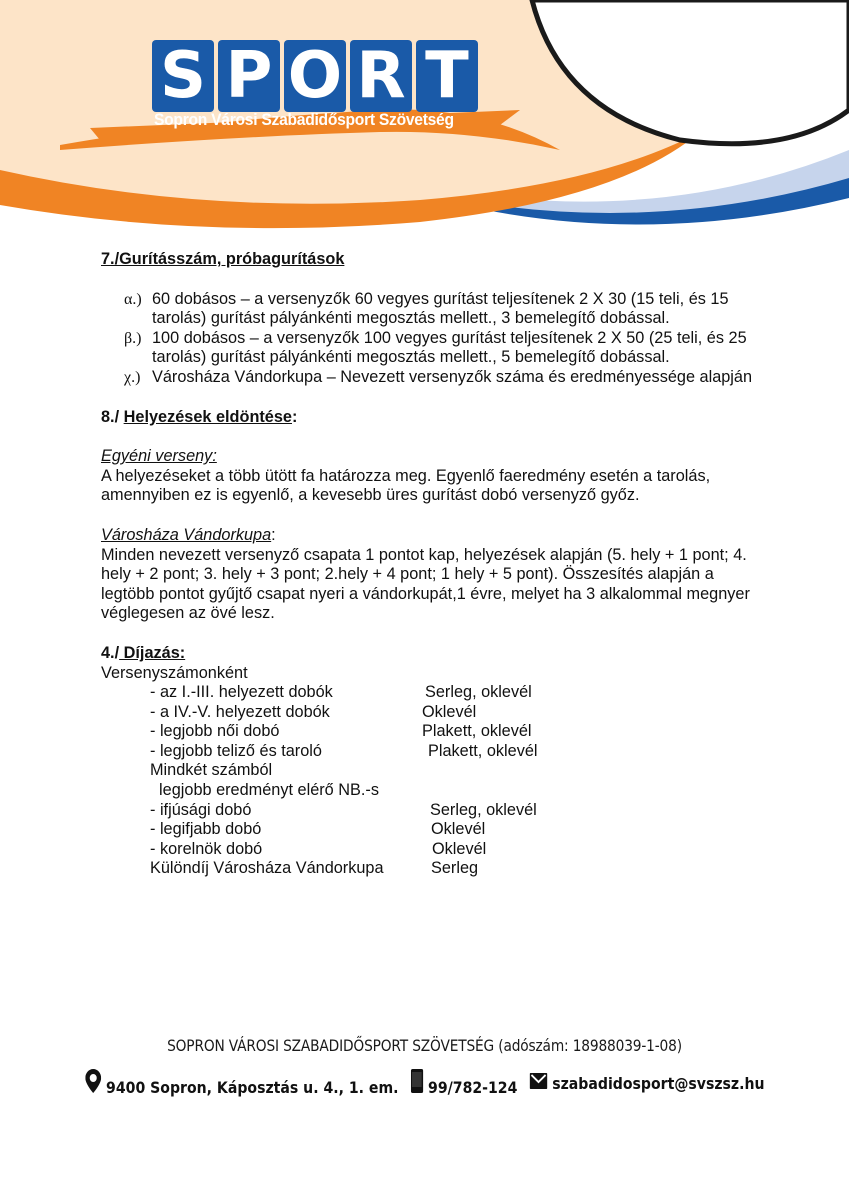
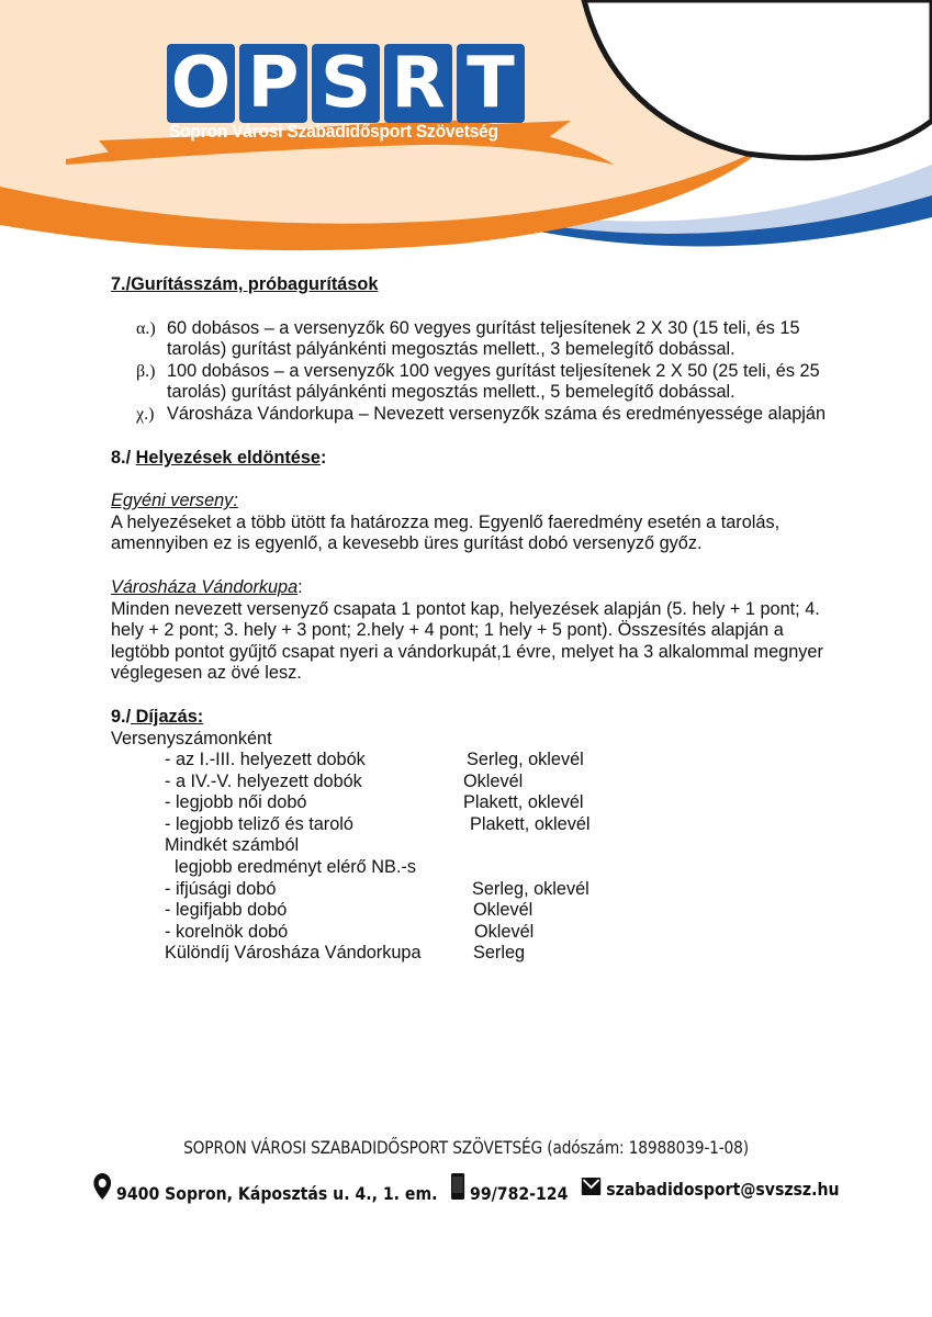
- S
+ O
  P
- O
+ S
  R
  T
  Sopron Városi Szabadidősport Szövetség
  7./Gurításszám, próbagurítások
  α.)
  60 dobásos – a versenyzők 60 vegyes gurítást teljesítenek 2 X 30 (15 teli, és 15 tarolás) gurítást pályánkénti megosztás mellett., 3 bemelegítő dobással.
  β.)
  100 dobásos – a versenyzők 100 vegyes gurítást teljesítenek 2 X 50 (25 teli, és 25 tarolás) gurítást pályánkénti megosztás mellett., 5 bemelegítő dobással.
  χ.)
  Városháza Vándorkupa – Nevezett versenyzők száma és eredményessége alapján
  8./ Helyezések eldöntése:
  Egyéni verseny:
  A helyezéseket a több ütött fa határozza meg. Egyenlő faeredmény esetén a tarolás, amennyiben ez is egyenlő, a kevesebb üres gurítást dobó versenyző győz.
  Városháza Vándorkupa:
  Minden nevezett versenyző csapata 1 pontot kap, helyezések alapján (5. hely + 1 pont; 4. hely + 2 pont; 3. hely + 3 pont; 2.hely + 4 pont; 1 hely + 5 pont). Összesítés alapján a legtöbb pontot gyűjtő csapat nyeri a vándorkupát,1 évre, melyet ha 3 alkalommal megnyer véglegesen az övé lesz.
- 4./ Díjazás:
+ 9./ Díjazás:
  Versenyszámonként
  - az I.-III. helyezett dobók
  Serleg, oklevél
  - a IV.-V. helyezett dobók
  Oklevél
  - legjobb női dobó
  Plakett, oklevél
  - legjobb teliző és taroló
  Plakett, oklevél
  Mindkét számból
  legjobb eredményt elérő NB.-s
  - ifjúsági dobó
  Serleg, oklevél
  - legifjabb dobó
  Oklevél
  - korelnök dobó
  Oklevél
  Különdíj Városháza Vándorkupa
  Serleg
  SOPRON VÁROSI SZABADIDŐSPORT SZÖVETSÉG (adószám: 18988039-1-08)
  9400 Sopron, Káposztás u. 4., 1. em.
  99/782-124
  szabadidosport@svszsz.hu
